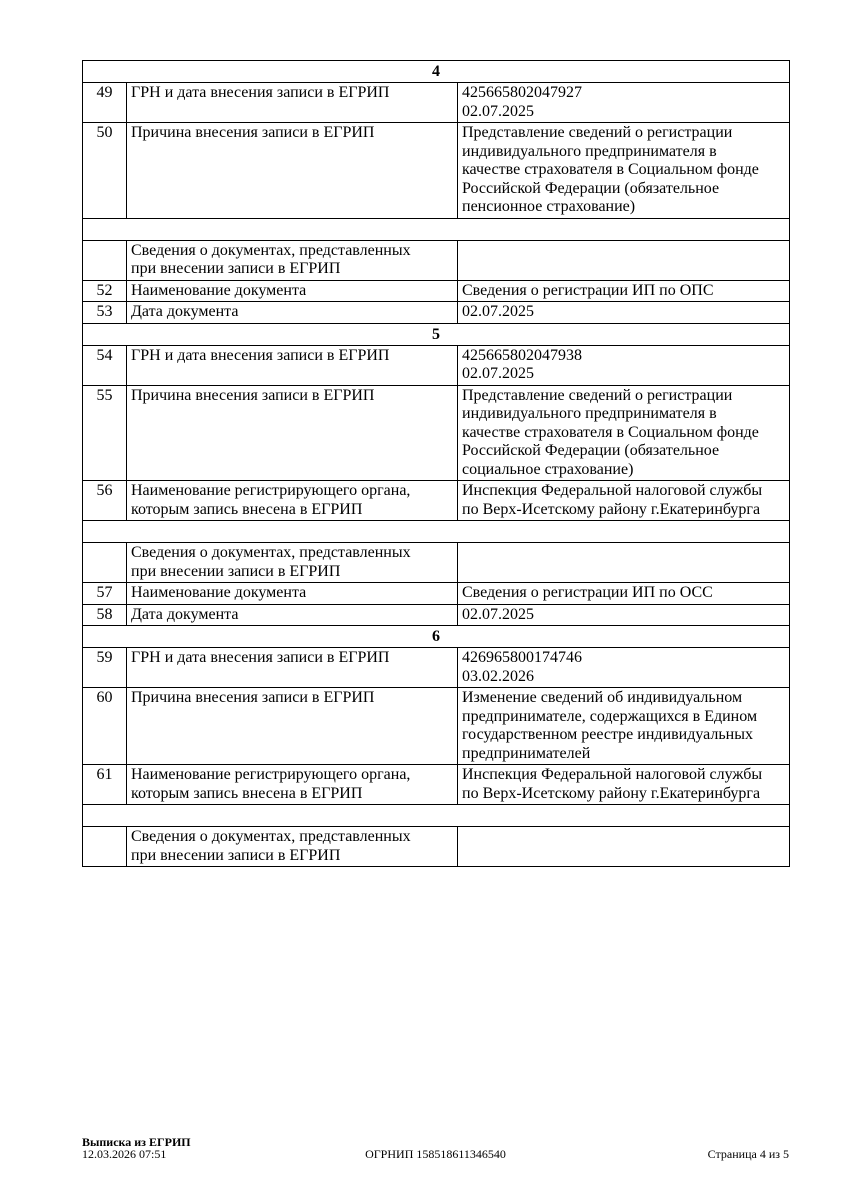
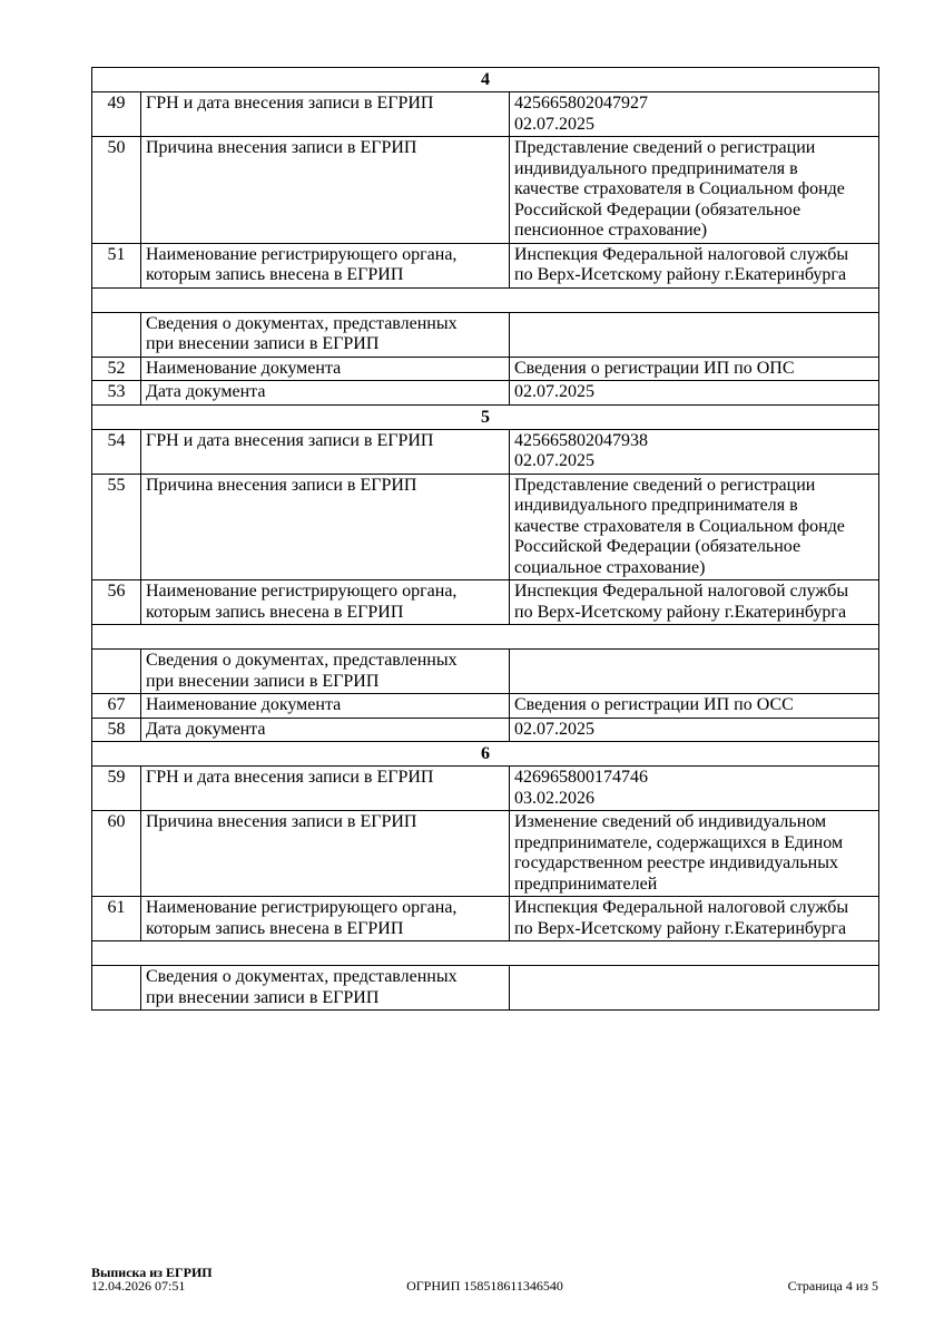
  4
  49	ГРН и дата внесения записи в ЕГРИП	425665802047927 02.07.2025
  50	Причина внесения записи в ЕГРИП	Представление сведений о регистрации индивидуального предпринимателя в качестве страхователя в Социальном фонде Российской Федерации (обязательное пенсионное страхование)
+ 51	Наименование регистрирующего органа, которым запись внесена в ЕГРИП	Инспекция Федеральной налоговой службы по Верх-Исетскому району г.Екатеринбурга
  	Сведения о документах, представленных при внесении записи в ЕГРИП
  52	Наименование документа	Сведения о регистрации ИП по ОПС
  53	Дата документа	02.07.2025
  5
  54	ГРН и дата внесения записи в ЕГРИП	425665802047938 02.07.2025
  55	Причина внесения записи в ЕГРИП	Представление сведений о регистрации индивидуального предпринимателя в качестве страхователя в Социальном фонде Российской Федерации (обязательное социальное страхование)
  56	Наименование регистрирующего органа, которым запись внесена в ЕГРИП	Инспекция Федеральной налоговой службы по Верх-Исетскому району г.Екатеринбурга
  	Сведения о документах, представленных при внесении записи в ЕГРИП
- 57	Наименование документа	Сведения о регистрации ИП по ОСС
+ 67	Наименование документа	Сведения о регистрации ИП по ОСС
  58	Дата документа	02.07.2025
  6
  59	ГРН и дата внесения записи в ЕГРИП	426965800174746 03.02.2026
  60	Причина внесения записи в ЕГРИП	Изменение сведений об индивидуальном предпринимателе, содержащихся в Едином государственном реестре индивидуальных предпринимателей
  61	Наименование регистрирующего органа, которым запись внесена в ЕГРИП	Инспекция Федеральной налоговой службы по Верх-Исетскому району г.Екатеринбурга
  	Сведения о документах, представленных при внесении записи в ЕГРИП
  Выписка из ЕГРИП
- 12.03.2026 07:51
+ 12.04.2026 07:51
  ОГРНИП 158518611346540
  Страница 4 из 5
